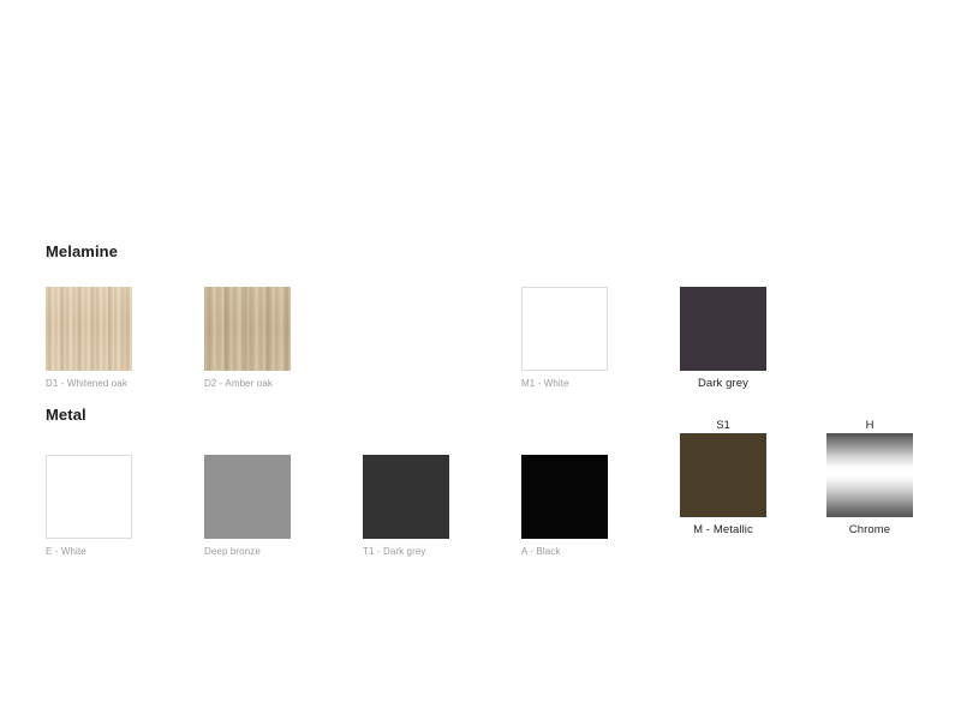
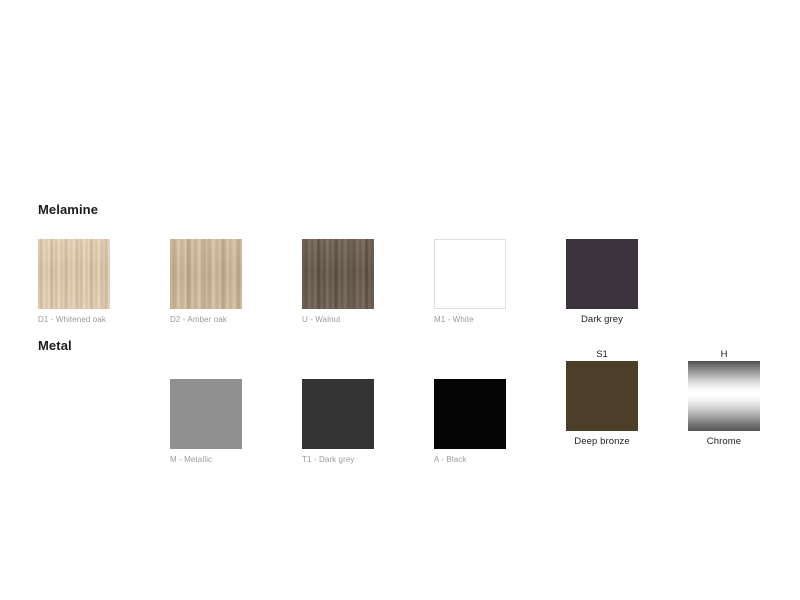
  Melamine
  D1 - Whitened oak
  D2 - Amber oak
+ U - Walnut
  M1 - White
  Dark grey
  Metal
- E - White
- Deep bronze
+ M - Metallic
  T1 - Dark grey
  A - Black
  S1
- M - Metallic
+ Deep bronze
  H
  Chrome
